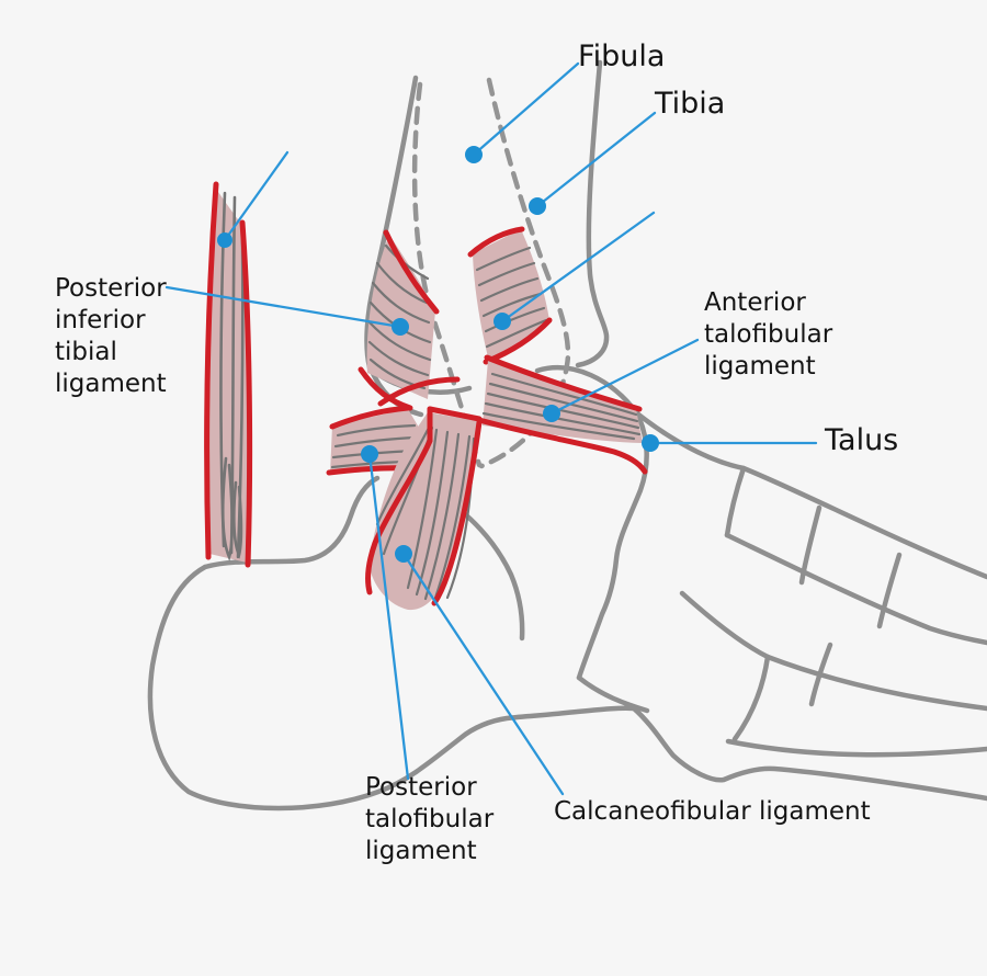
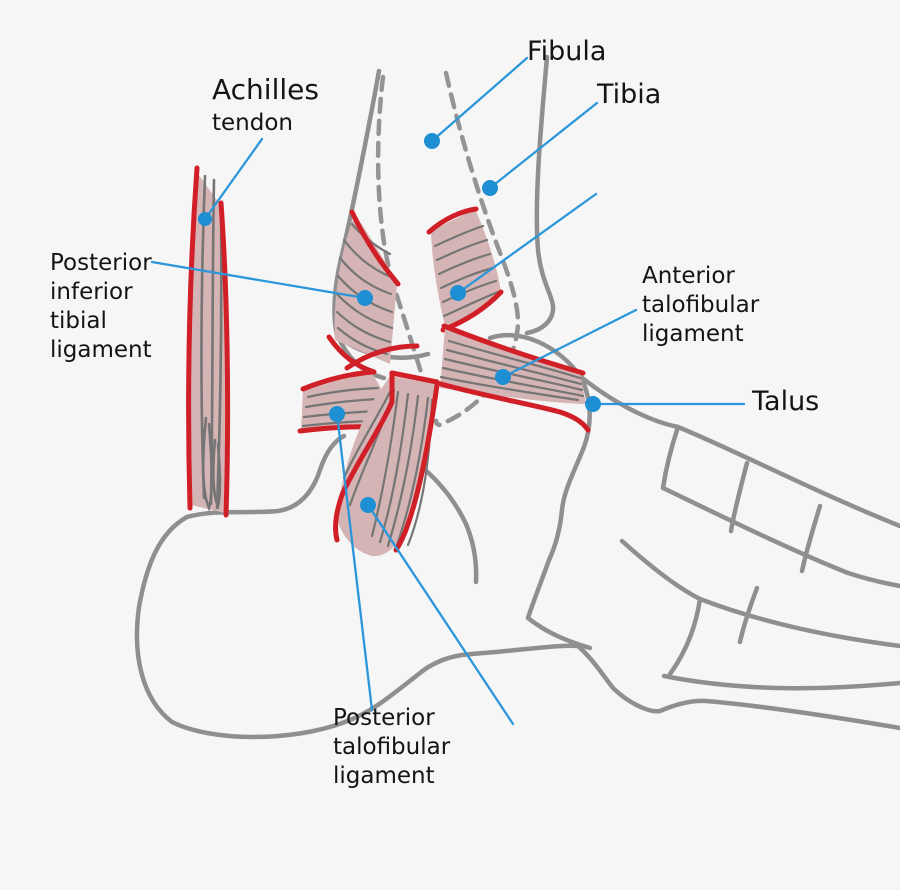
  Fibula
  Tibia
+ Achilles
+ tendon
  Posterior inferior tibial ligament
  Anterior talofibular ligament
  Talus
  Posterior talofibular ligament
- Calcaneofibular ligament
